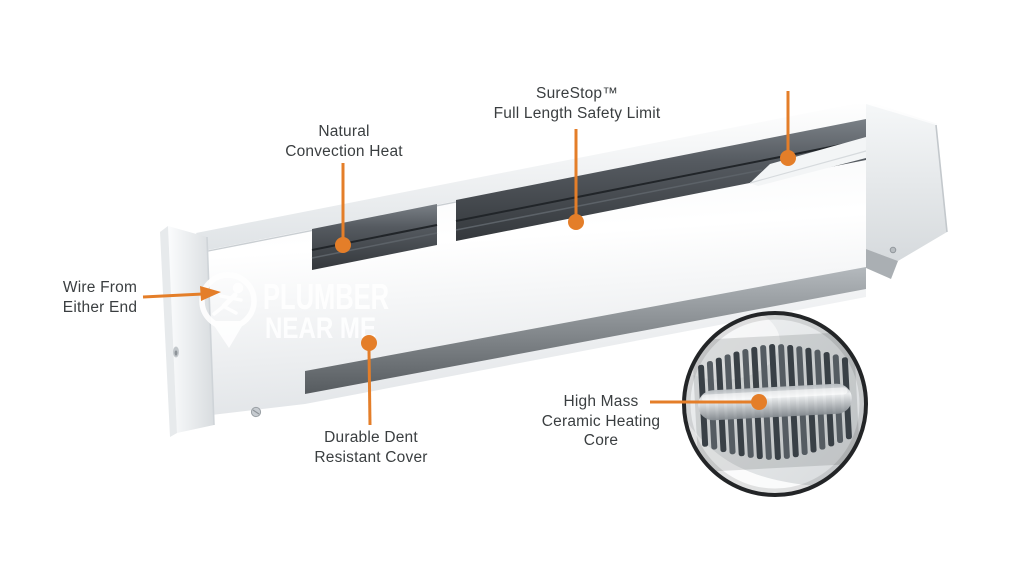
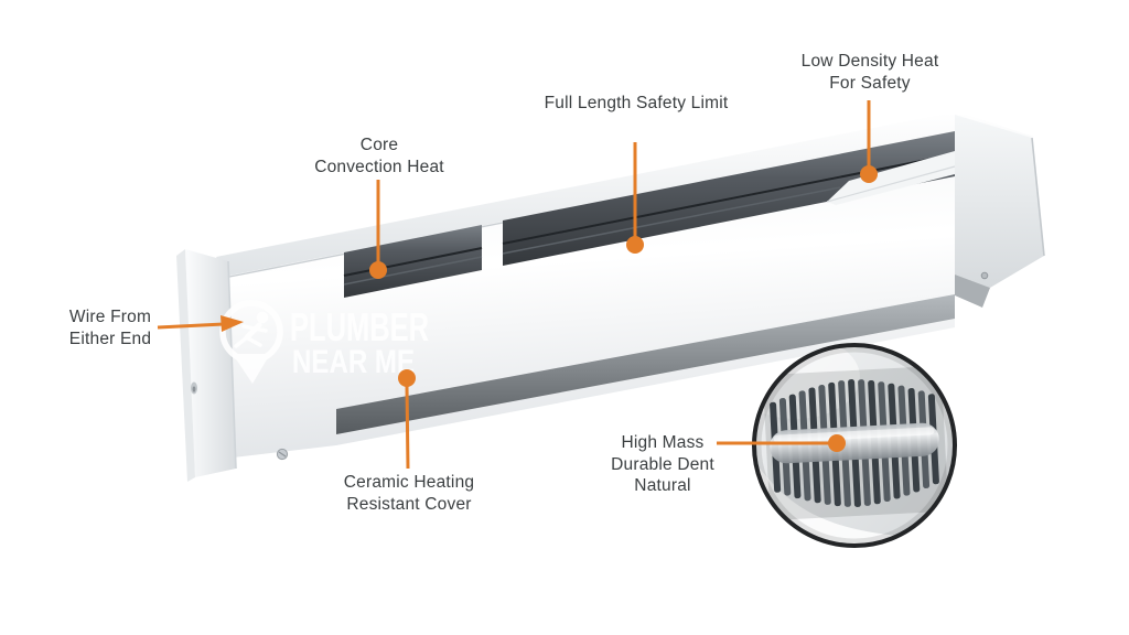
  NEAR ME
- Natural
+ Core
  Convection Heat
- SureStop™
  Full Length Safety Limit
+ Low Density Heat
+ For Safety
  Wire From
  Either End
- Durable Dent
+ Ceramic Heating
  Resistant Cover
  High Mass
- Ceramic Heating
+ Durable Dent
- Core
+ Natural
